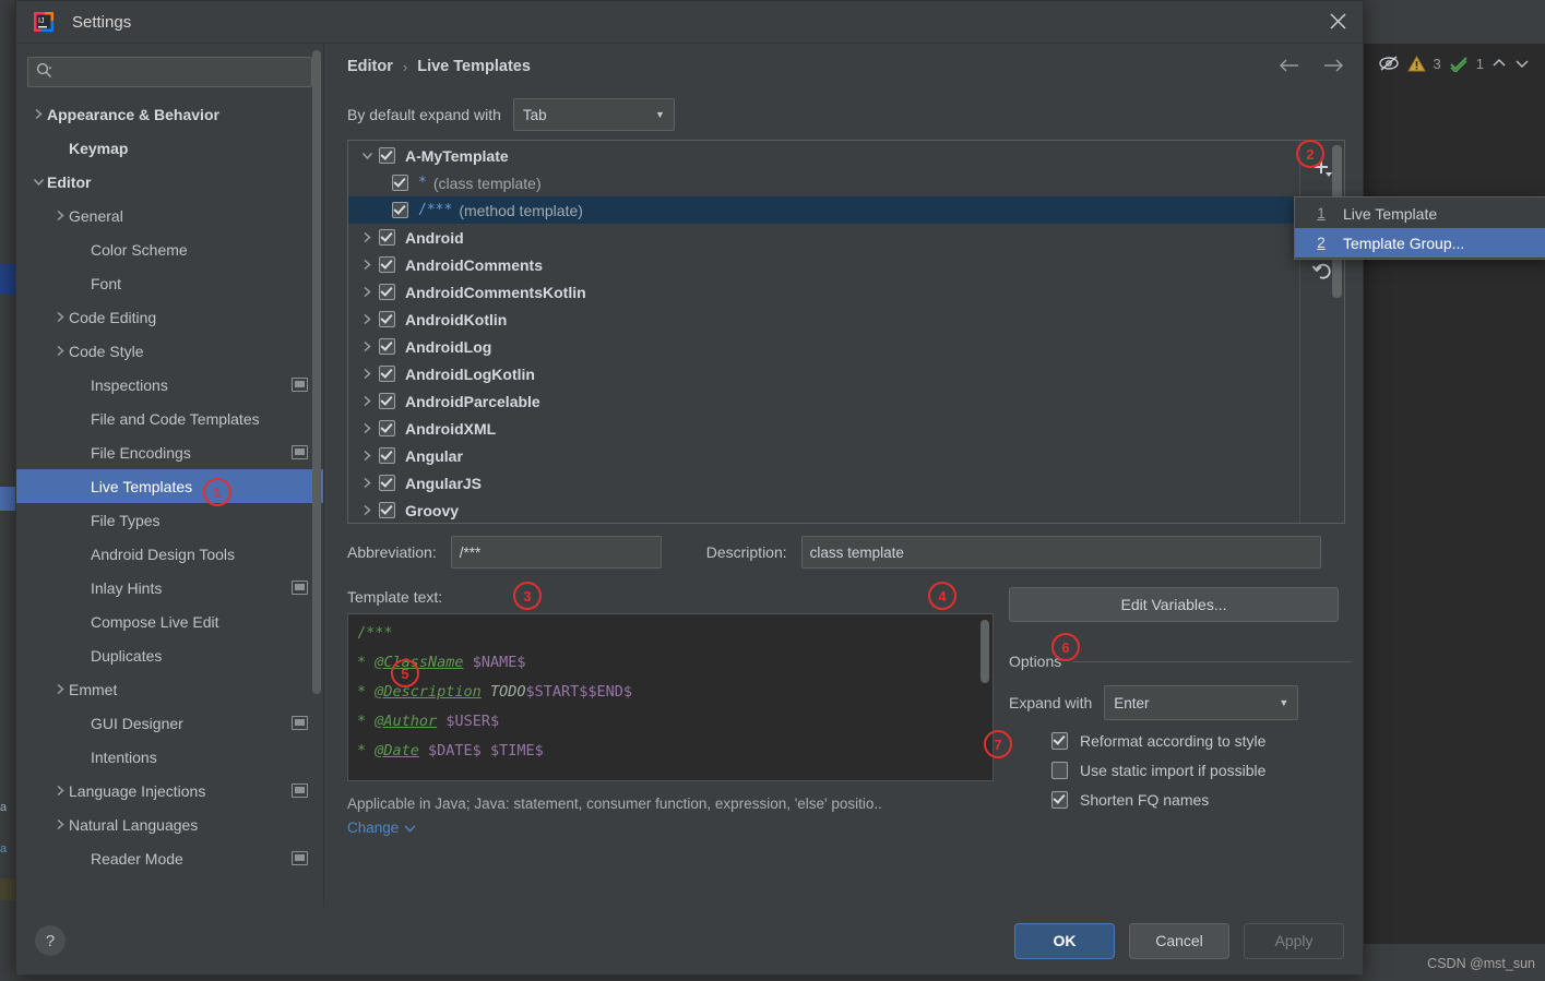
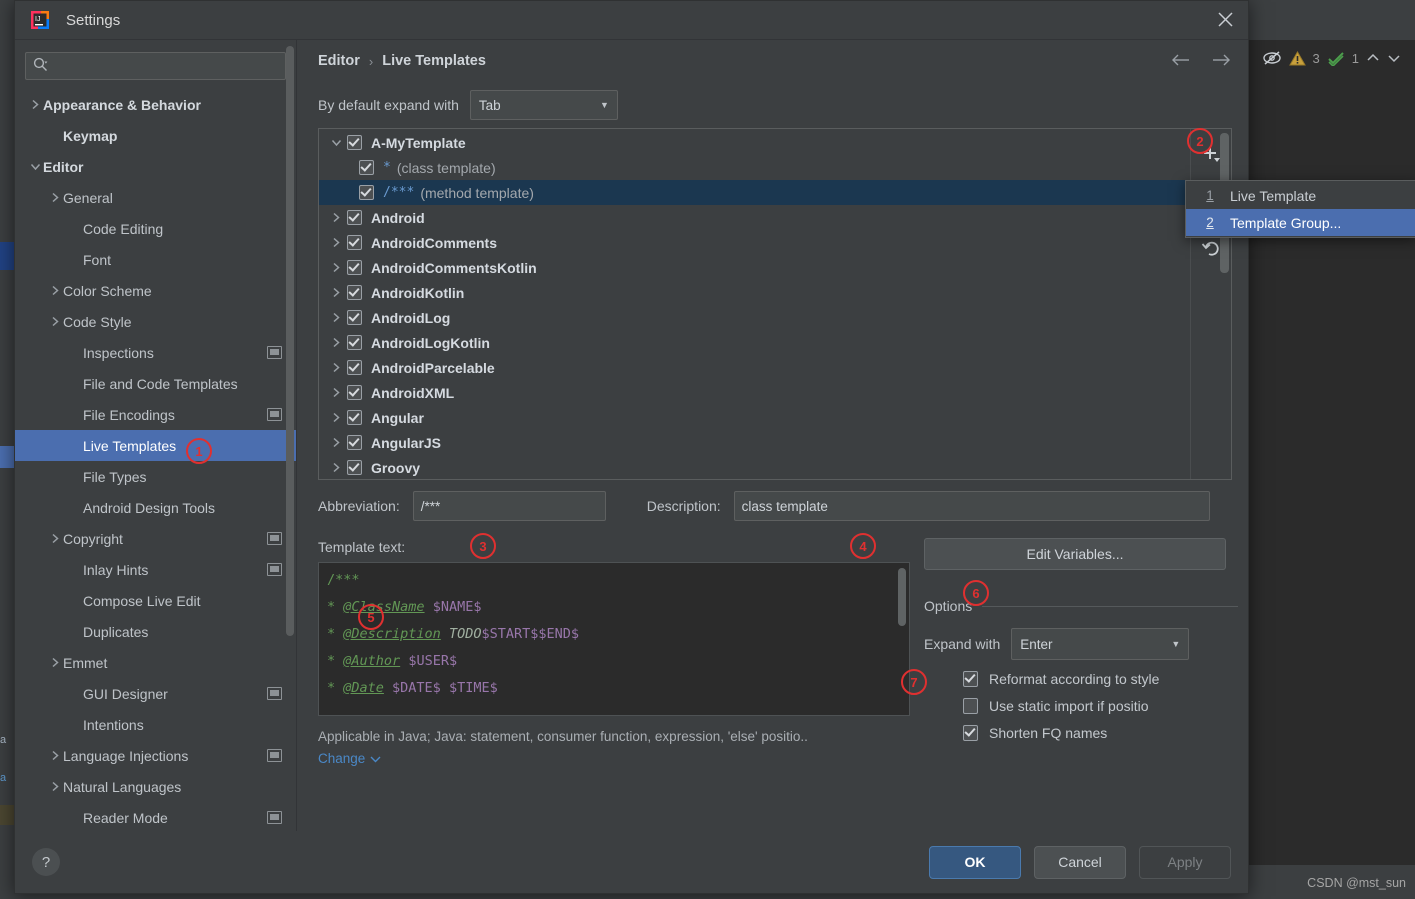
  a
  a
  3
  1
  CSDN @mst_sun
  Settings
  Appearance & Behavior
  Keymap
  Editor
  General
- Color Scheme
+ Code Editing
  Font
- Code Editing
+ Color Scheme
  Code Style
  Inspections
  File and Code Templates
  File Encodings
  Live Templates
  File Types
  Android Design Tools
+ Copyright
  Inlay Hints
  Compose Live Edit
  Duplicates
  Emmet
  GUI Designer
  Intentions
  Language Injections
  Natural Languages
  Reader Mode
  Editor
  ›
  Live Templates
  By default expand with
  Tab
  ▼
  A-MyTemplate
  *
  (class template)
  /***
  (method template)
  Android
  AndroidComments
  AndroidCommentsKotlin
  AndroidKotlin
  AndroidLog
  AndroidLogKotlin
  AndroidParcelable
  AndroidXML
  Angular
  AngularJS
  Groovy
  Abbreviation:
  /***
  Description:
  class template
  Template text:
  /***
  * @ClassName $NAME$
  * @Description TODO$START$$END$
  * @Author $USER$
  * @Date $DATE$ $TIME$
  Applicable in Java; Java: statement, consumer function, expression, 'else' positio..
  Change
  Edit Variables...
  Options
  Expand with
  Enter
  ▼
  Reformat according to style
- Use static import if possible
+ Use static import if positio
  Shorten FQ names
  1
  Live Template
  2
  Template Group...
  ?
  OK
  Cancel
  Apply
  1
  2
  3
  4
  5
  6
  7
